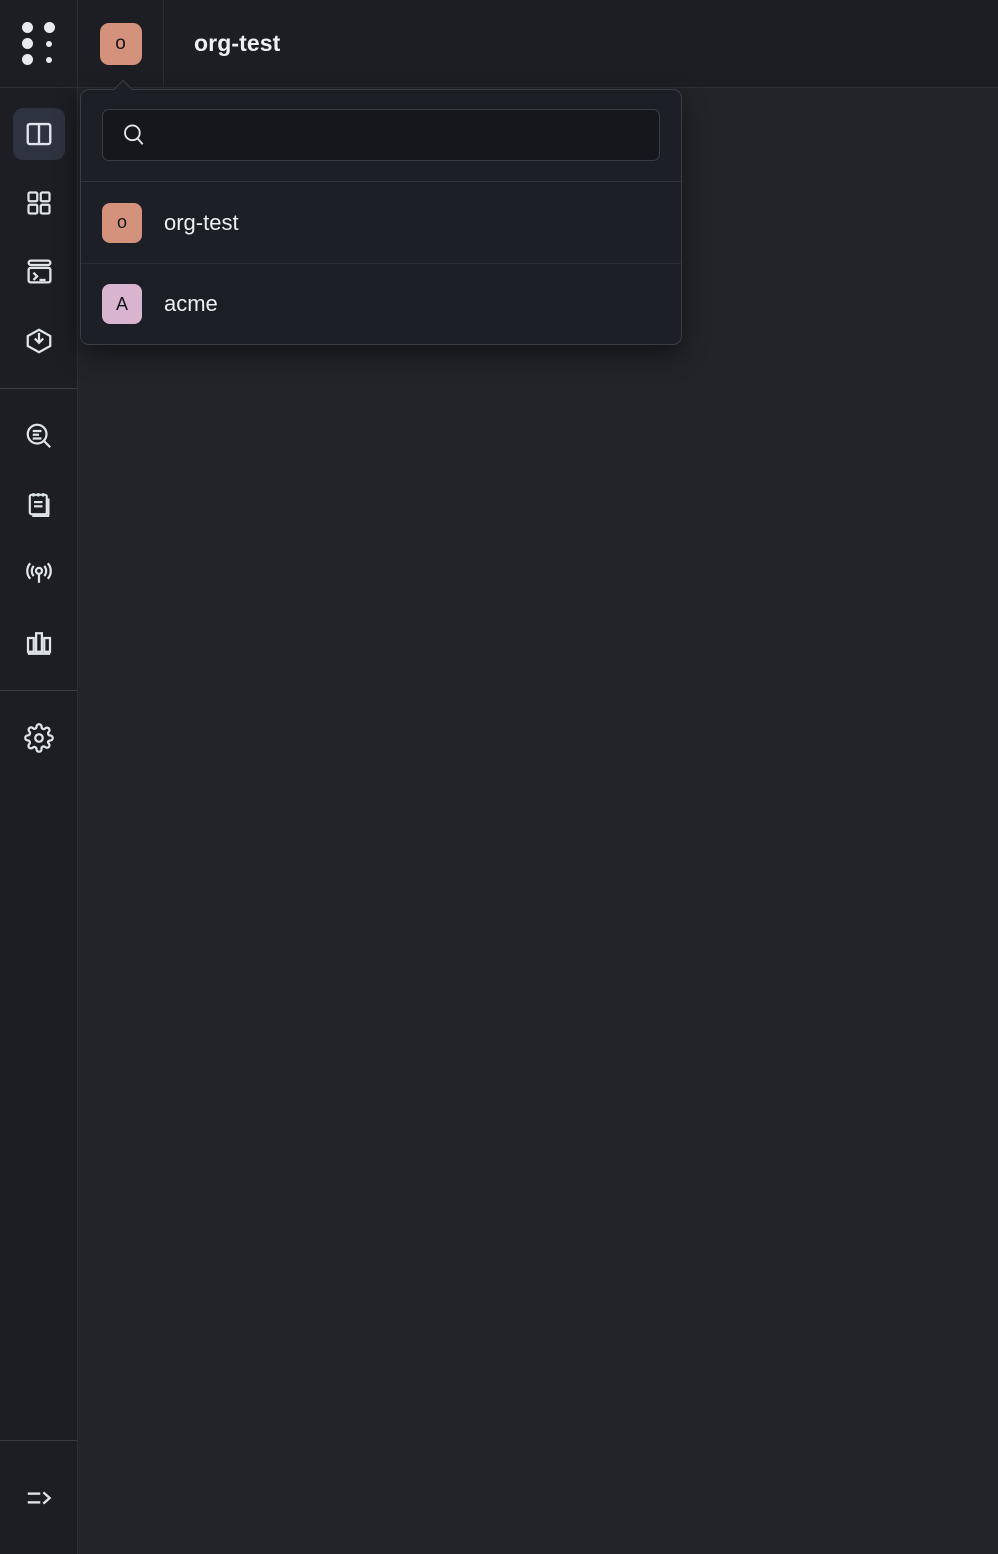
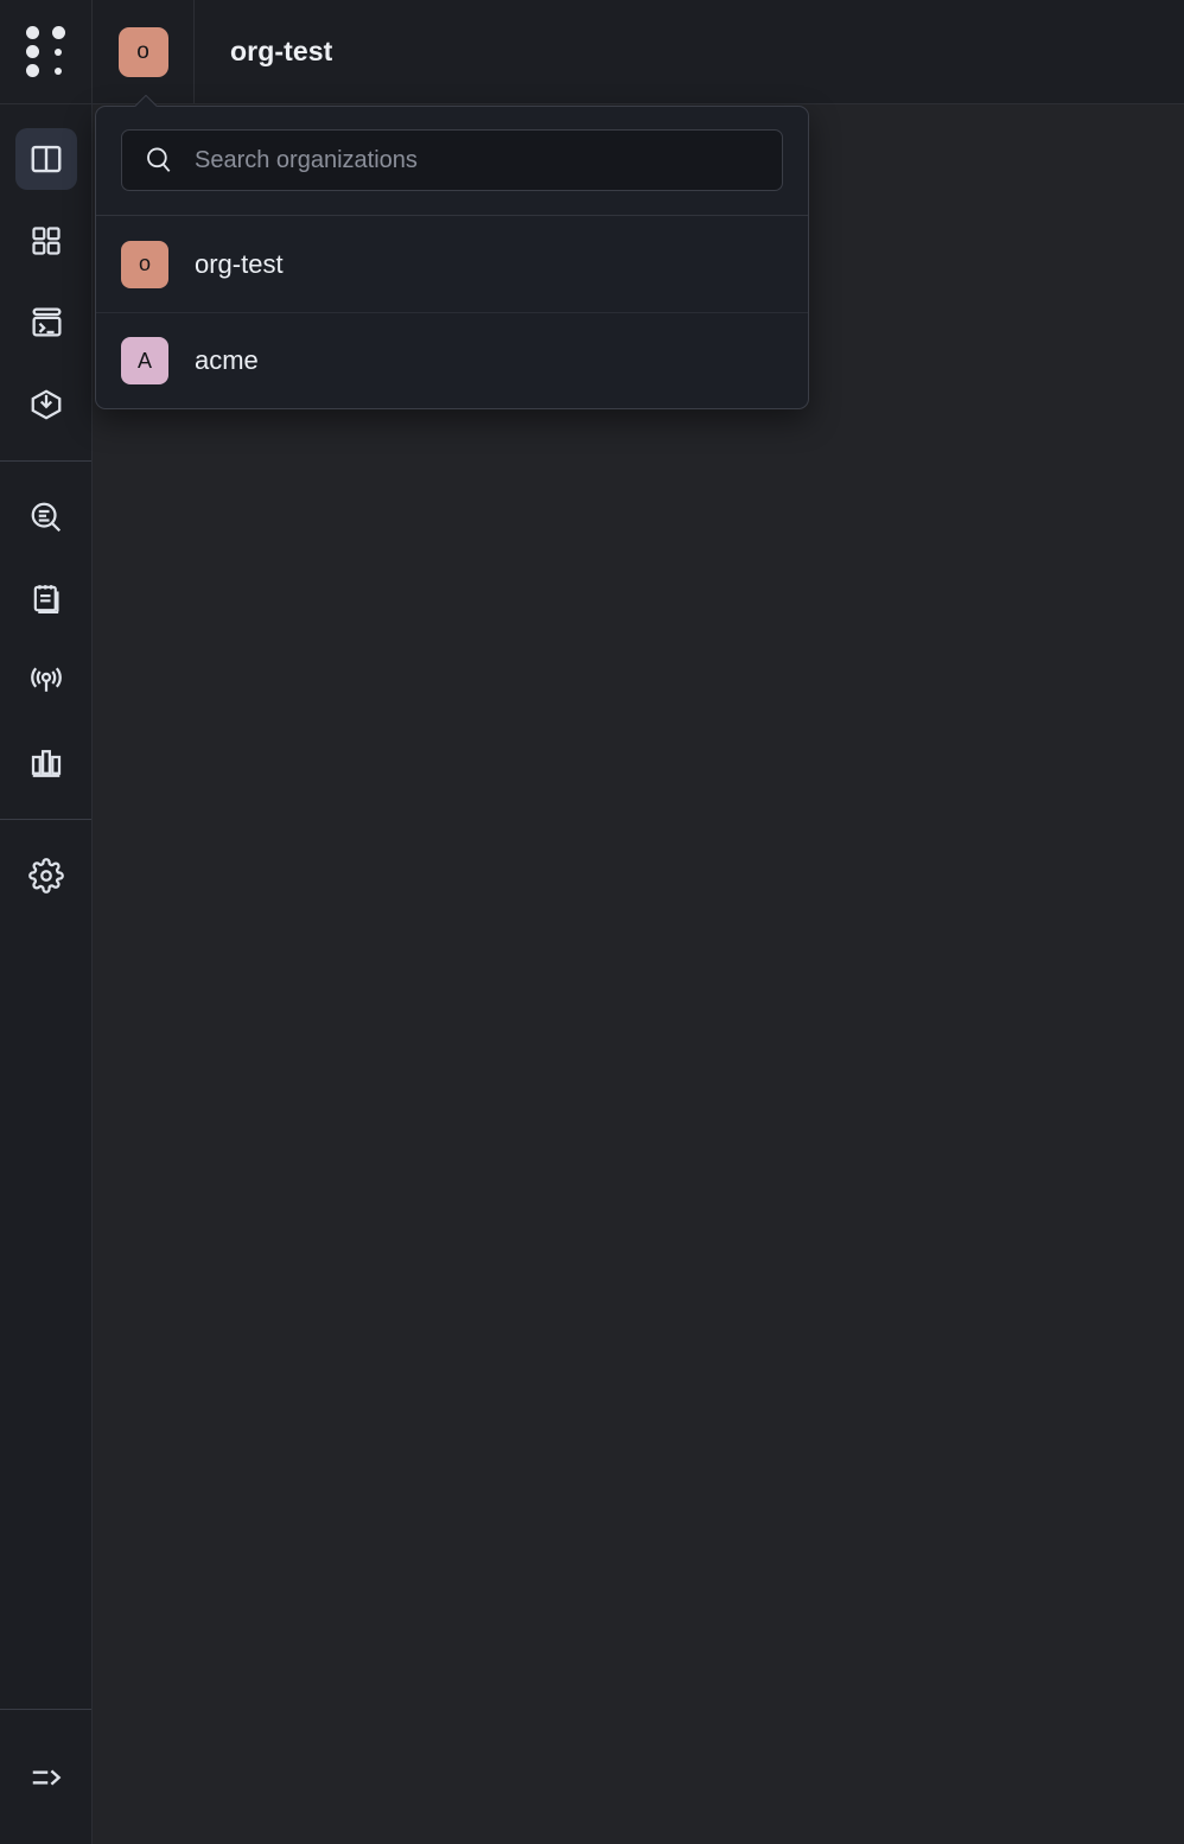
  o
  org-test
+ Search organizations
  o
  org-test
  A
  acme
